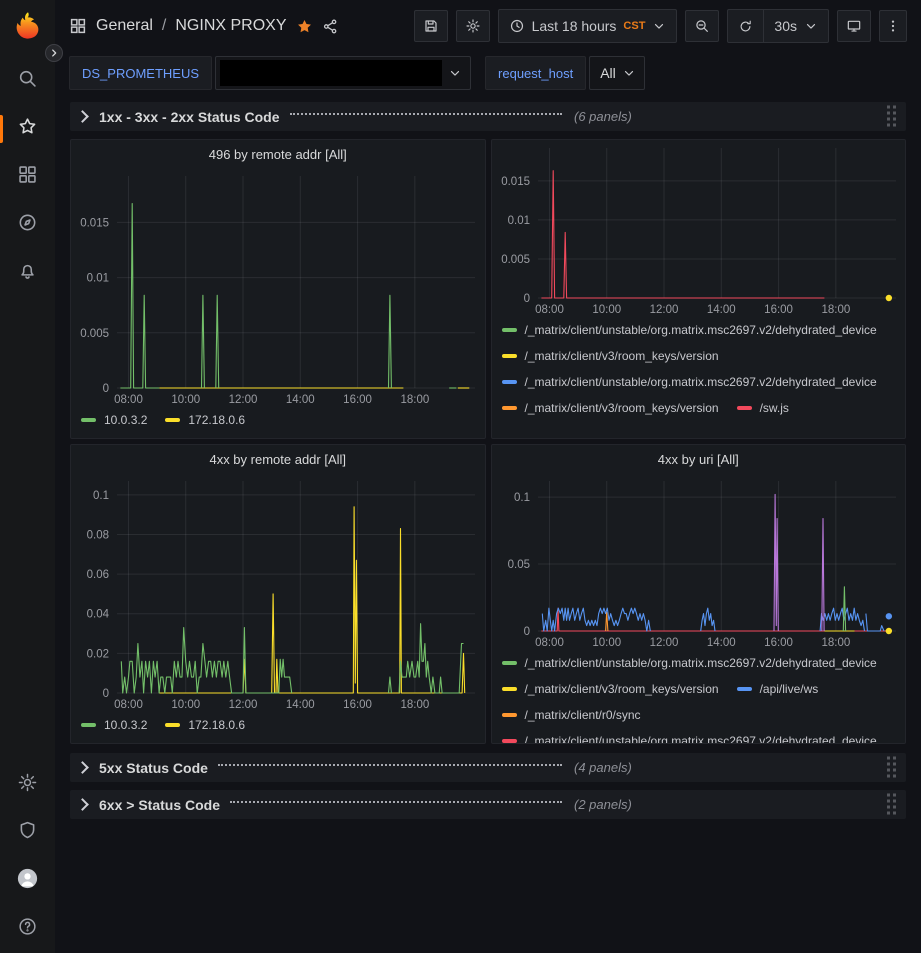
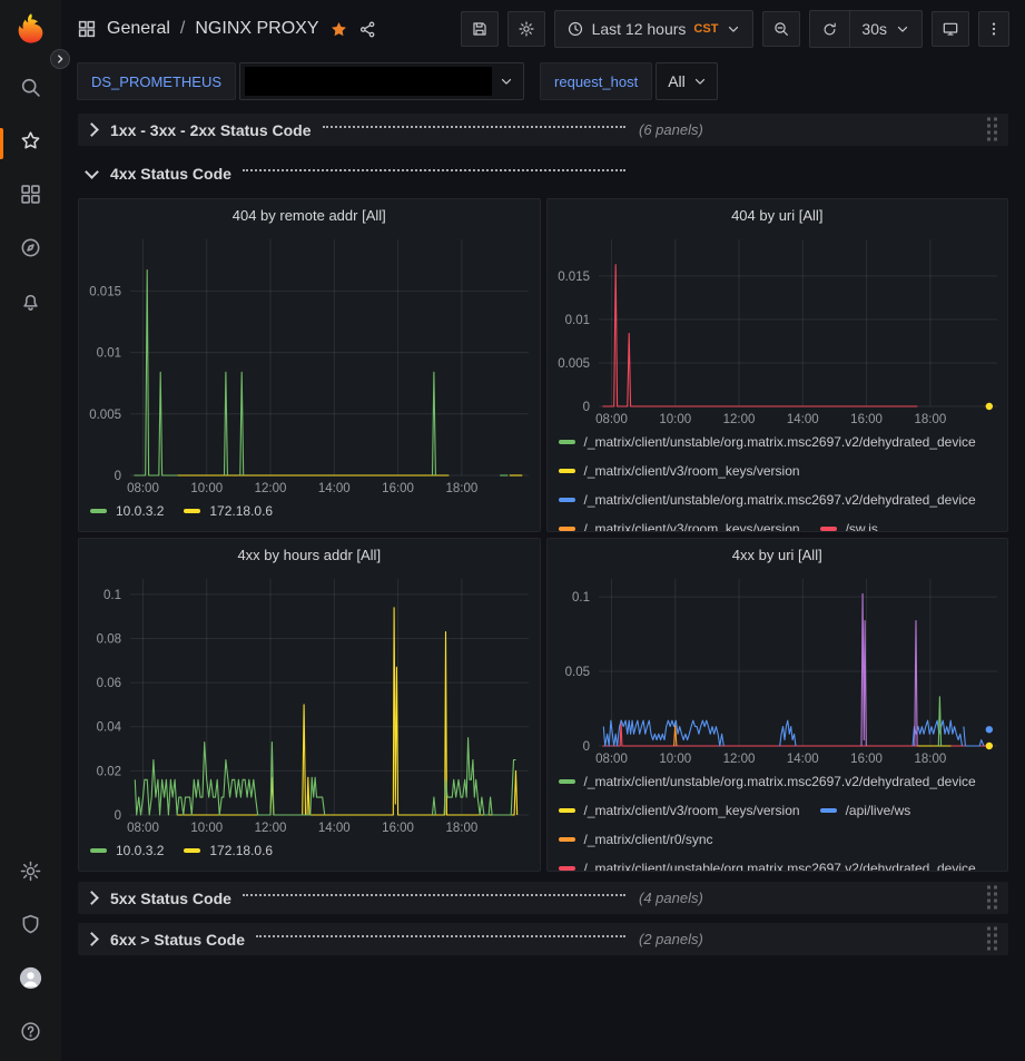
  General
  /
  NGINX PROXY
- Last 18 hours
+ Last 12 hours
  CST
  30s
  DS_PROMETHEUS
  request_host
  All
  1xx - 3xx - 2xx Status Code
  (6 panels)
+ 4xx Status Code
- 496 by remote addr [All]
+ 404 by remote addr [All]
  08:00
  10:00
  12:00
  14:00
  16:00
  18:00
  0
  0.005
  0.01
  0.015
  10.0.3.2
  172.18.0.6
+ 404 by uri [All]
  08:00
  10:00
  12:00
  14:00
  16:00
  18:00
  0
  0.005
  0.01
  0.015
  /_matrix/client/unstable/org.matrix.msc2697.v2/dehydrated_device
  /_matrix/client/v3/room_keys/version
  /_matrix/client/unstable/org.matrix.msc2697.v2/dehydrated_device
  /_matrix/client/v3/room_keys/version
  /sw.js
- 4xx by remote addr [All]
+ 4xx by hours addr [All]
  08:00
  10:00
  12:00
  14:00
  16:00
  18:00
  0
  0.02
  0.04
  0.06
  0.08
  0.1
  10.0.3.2
  172.18.0.6
  4xx by uri [All]
  08:00
  10:00
  12:00
  14:00
  16:00
  18:00
  0
  0.05
  0.1
  /_matrix/client/unstable/org.matrix.msc2697.v2/dehydrated_device
  /_matrix/client/v3/room_keys/version
  /api/live/ws
  /_matrix/client/r0/sync
  /_matrix/client/unstable/org.matrix.msc2697.v2/dehydrated_device
  5xx Status Code
  (4 panels)
  6xx > Status Code
  (2 panels)
